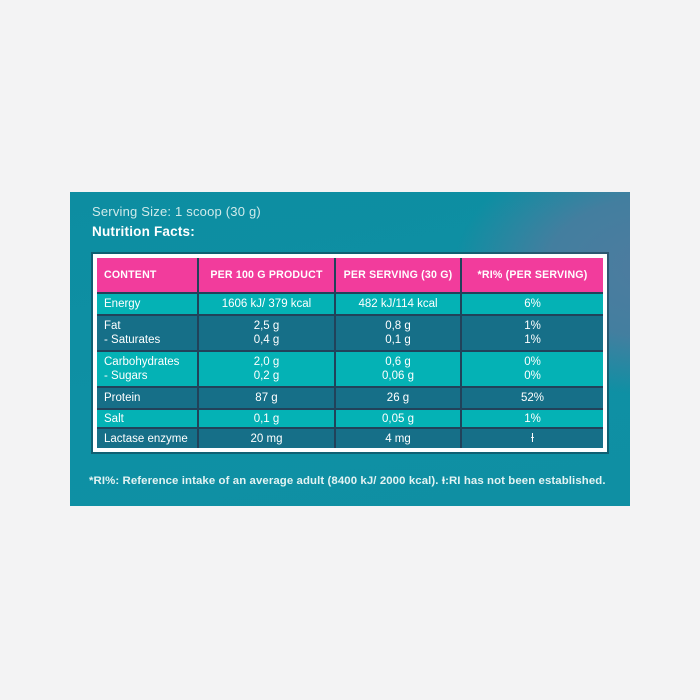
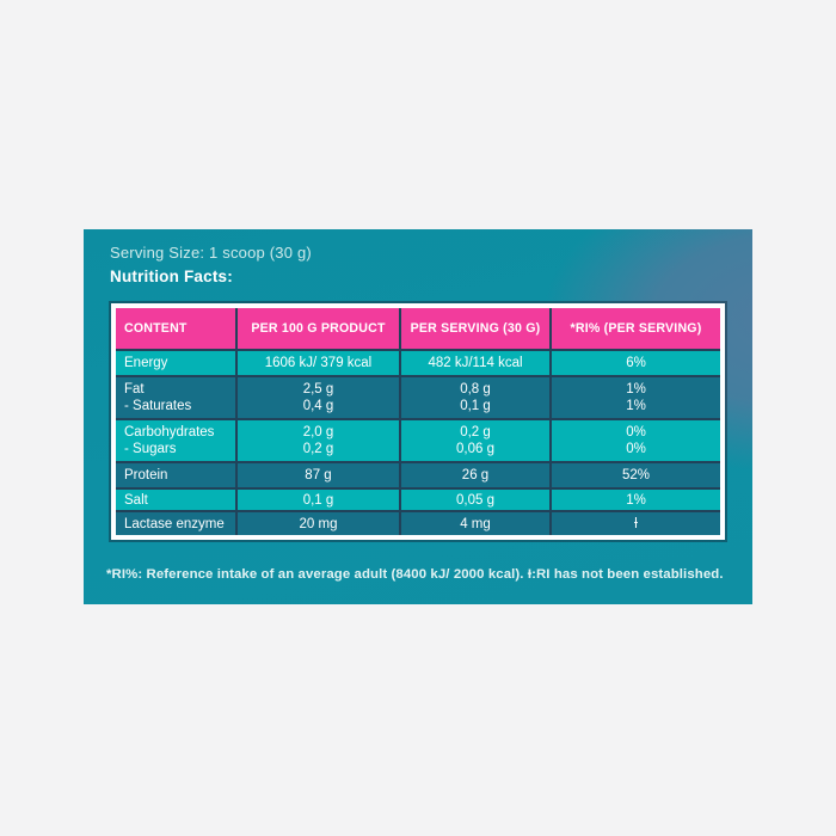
  Serving Size: 1 scoop (30 g)
  Nutrition Facts:
  CONTENT	PER 100 G PRODUCT	PER SERVING (30 G)	*RI% (PER SERVING)
  Energy	1606 kJ/ 379 kcal	482 kJ/114 kcal	6%
  Fat - Saturates	2,5 g 0,4 g	0,8 g 0,1 g	1% 1%
- Carbohydrates - Sugars	2,0 g 0,2 g	0,6 g 0,06 g	0% 0%
+ Carbohydrates - Sugars	2,0 g 0,2 g	0,2 g 0,06 g	0% 0%
  Protein	87 g	26 g	52%
  Salt	0,1 g	0,05 g	1%
  Lactase enzyme	20 mg	4 mg	Ɨ
  *RI%: Reference intake of an average adult (8400 kJ/ 2000 kcal). Ɨ:RI has not been established.
